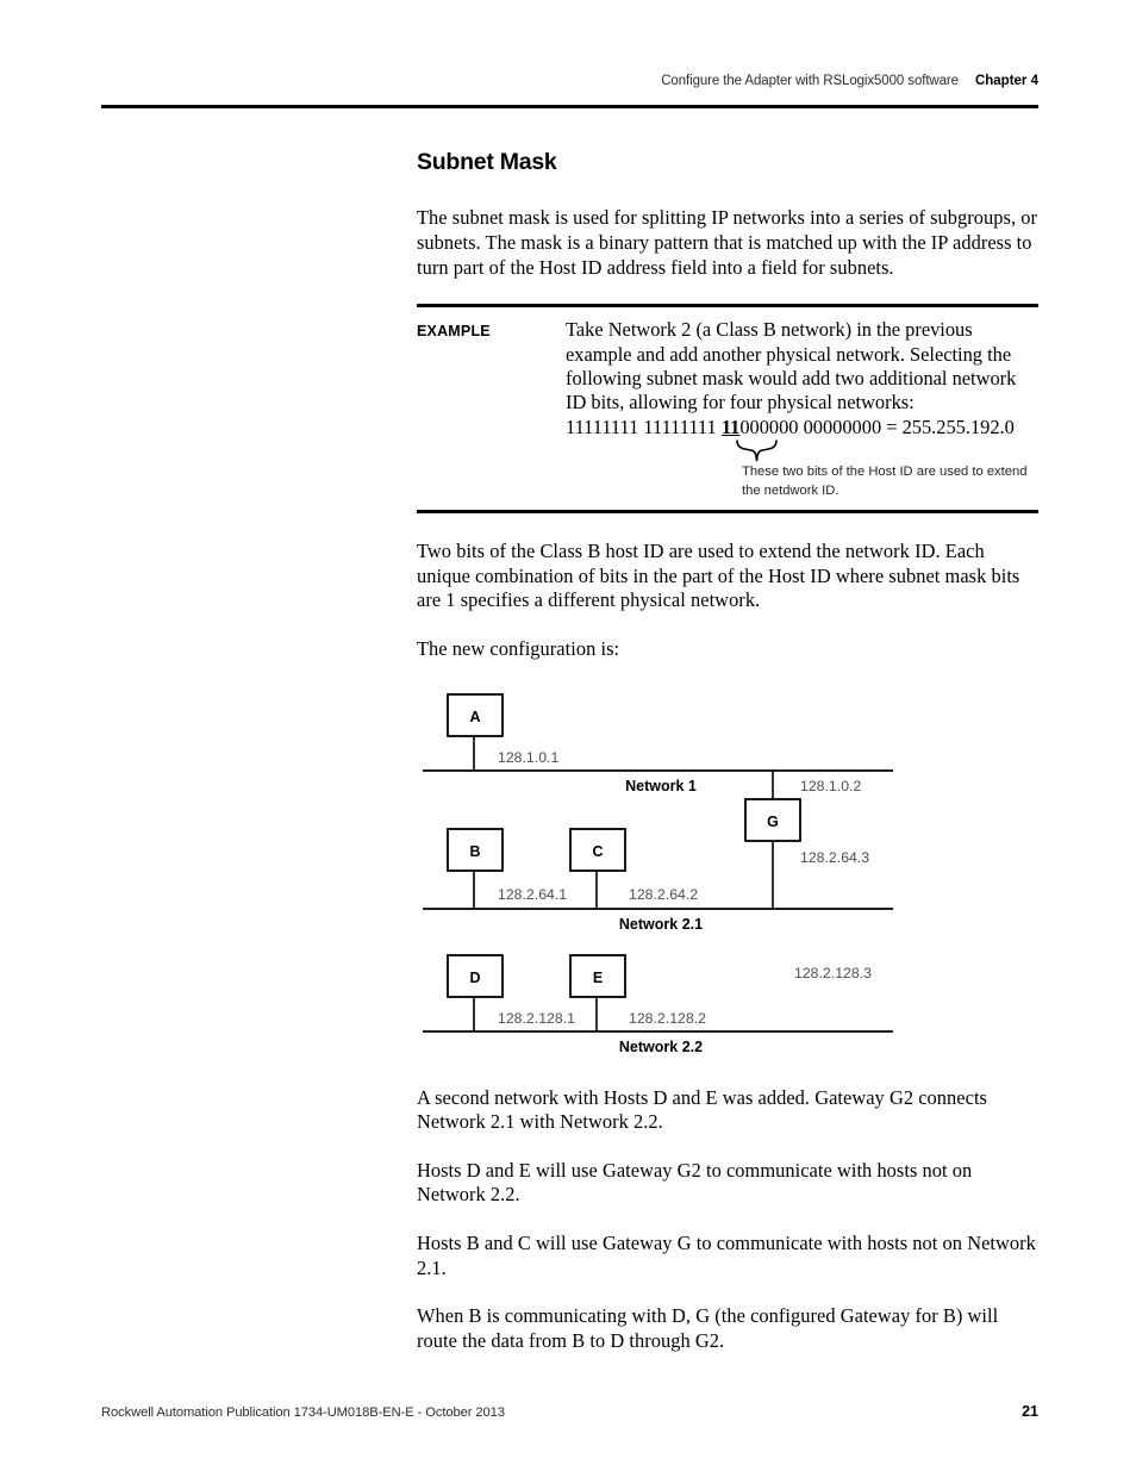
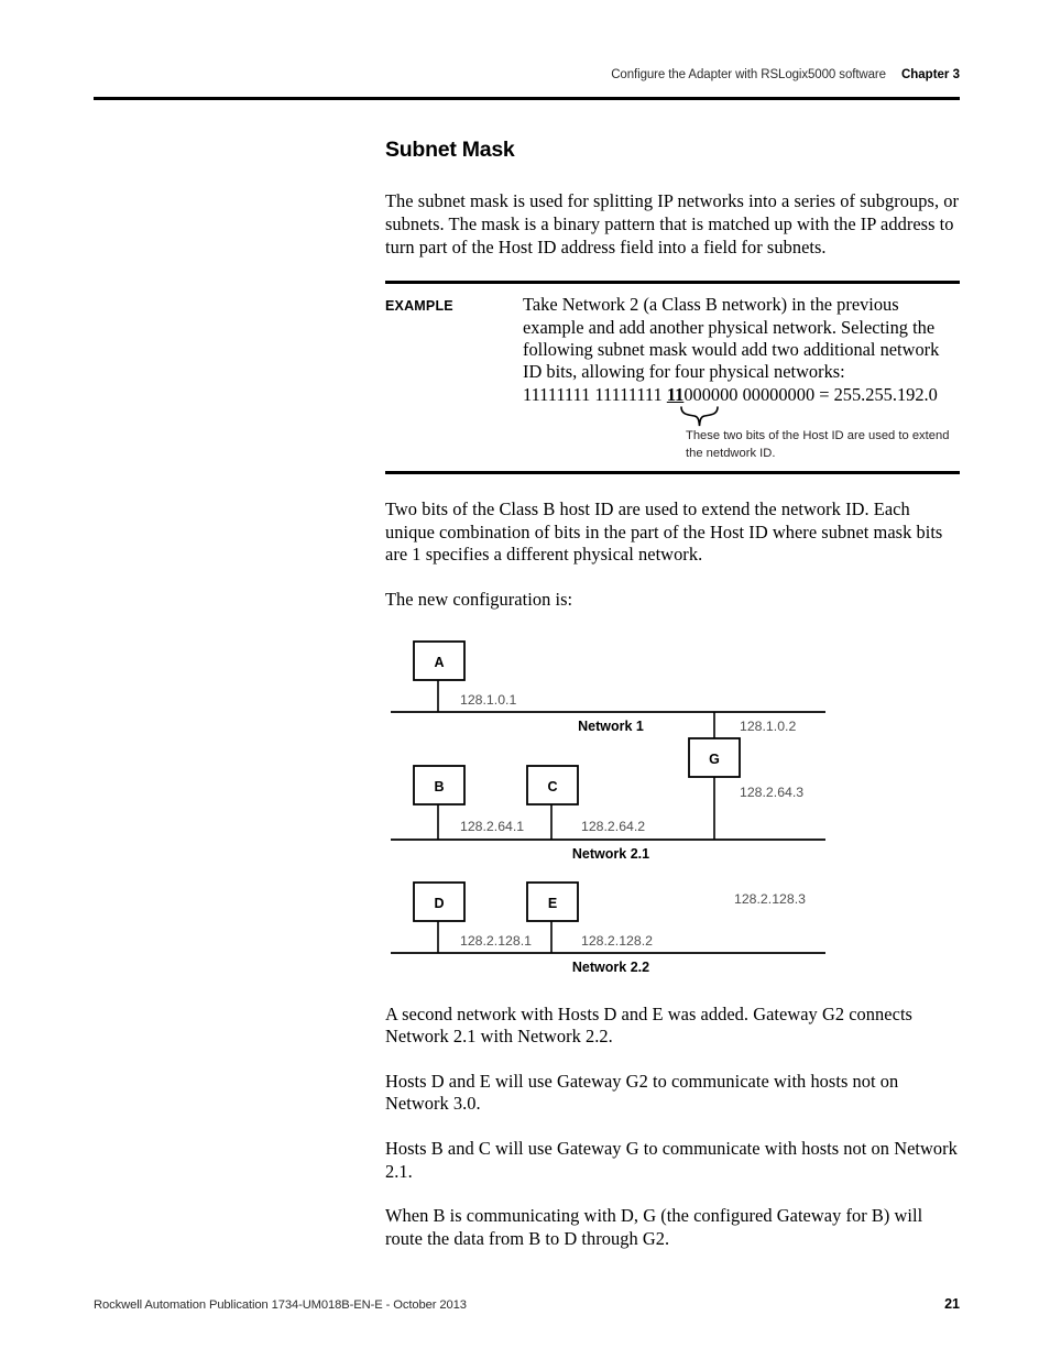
  Configure the Adapter with RSLogix5000 software
- Chapter 4
+ Chapter 3
  Subnet Mask
  The subnet mask is used for splitting IP networks into a series of subgroups, or subnets. The mask is a binary pattern that is matched up with the IP address to turn part of the Host ID address field into a field for subnets.
  EXAMPLE
  Take Network 2 (a Class B network) in the previous example and add another physical network. Selecting the following subnet mask would add two additional network ID bits, allowing for four physical networks:
  11111111 11111111 11000000 00000000 = 255.255.192.0
  These two bits of the Host ID are used to extend the netdwork ID.
  Two bits of the Class B host ID are used to extend the network ID. Each unique combination of bits in the part of the Host ID where subnet mask bits are 1 specifies a different physical network.
  The new configuration is:
  A
  128.1.0.1
  Network 1
  128.1.0.2
  G
  128.2.64.3
  B
  128.2.64.1
  C
  128.2.64.2
  Network 2.1
  128.2.128.3
  D
  128.2.128.1
  E
  128.2.128.2
  Network 2.2
  A second network with Hosts D and E was added. Gateway G2 connects Network 2.1 with Network 2.2.
- Hosts D and E will use Gateway G2 to communicate with hosts not on Network 2.2.
+ Hosts D and E will use Gateway G2 to communicate with hosts not on Network 3.0.
  Hosts B and C will use Gateway G to communicate with hosts not on Network 2.1.
  When B is communicating with D, G (the configured Gateway for B) will route the data from B to D through G2.
  Rockwell Automation Publication 1734-UM018B-EN-E - October 2013
  21
